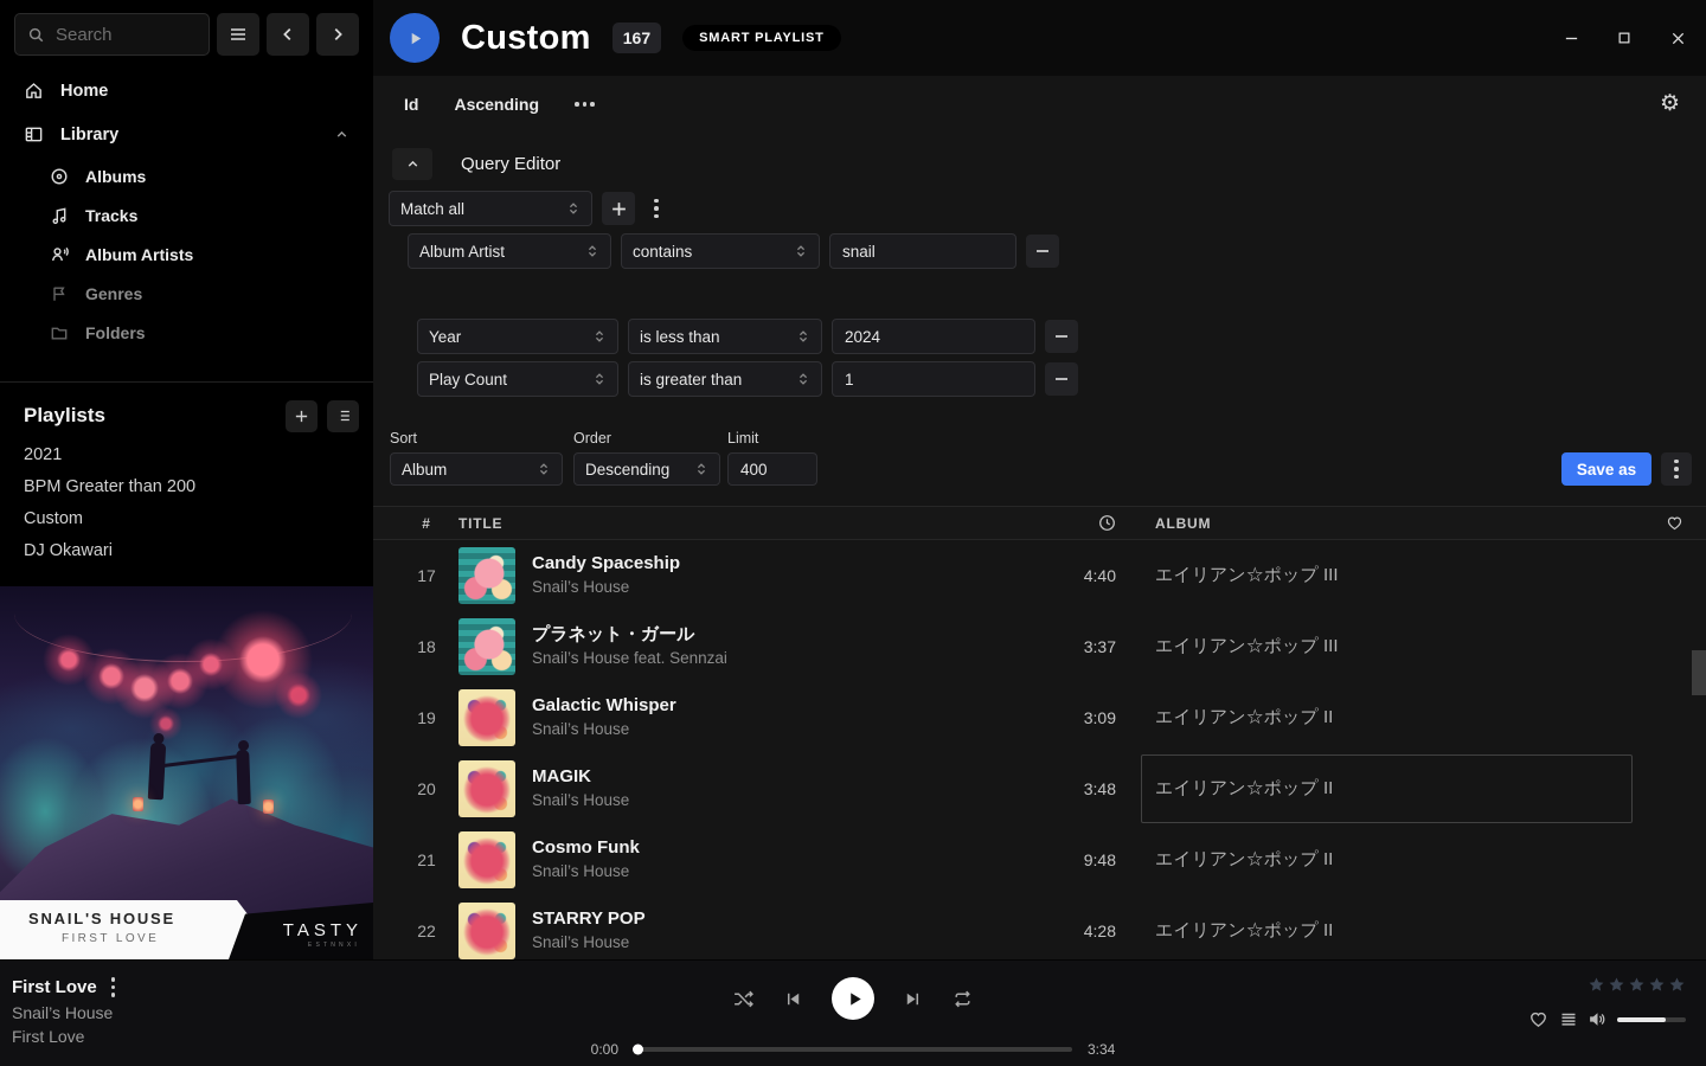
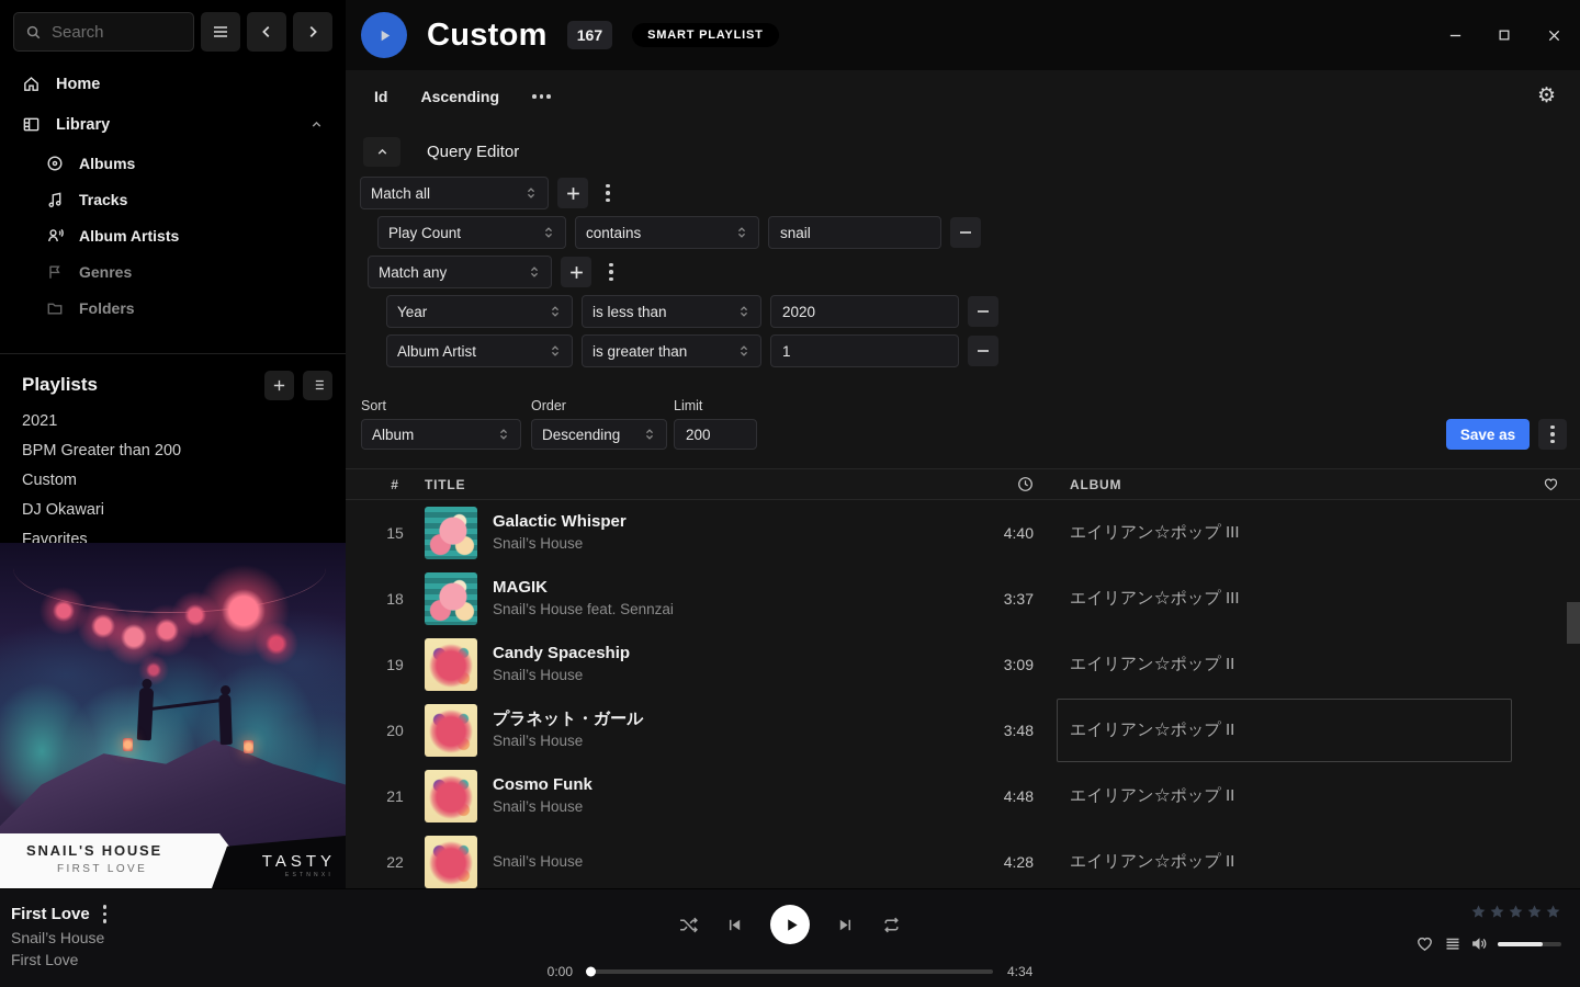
  Search
  Home
  Library
  Albums
  Tracks
  Album Artists
  Genres
  Folders
  Playlists
  2021
  BPM Greater than 200
  Custom
  DJ Okawari
+ Favorites
  SNAIL'S HOUSE
  FIRST LOVE
  TASTY
  Custom
  167
  SMART PLAYLIST
  Id
  Ascending
  ⚙
  Query Editor
  Match all
- Album Artist
+ Play Count
  contains
  snail
+ Match any
  Year
  is less than
- 2024
+ 2020
- Play Count
+ Album Artist
  is greater than
  1
  Sort
  Order
  Limit
  Album
  Descending
- 400
+ 200
  Save as
  #
  TITLE
  ALBUM
- 17
+ 15
- Candy Spaceship
+ Galactic Whisper
  Snail’s House
  4:40
  エイリアン☆ポップ III
  18
- プラネット・ガール
+ MAGIK
  Snail’s House feat. Sennzai
  3:37
  エイリアン☆ポップ III
  19
- Galactic Whisper
+ Candy Spaceship
  Snail’s House
  3:09
  エイリアン☆ポップ II
  20
- MAGIK
+ プラネット・ガール
  Snail’s House
  3:48
  エイリアン☆ポップ II
  21
  Cosmo Funk
  Snail’s House
- 9:48
+ 4:48
  エイリアン☆ポップ II
  22
- STARRY POP
  Snail’s House
  4:28
  エイリアン☆ポップ II
  First Love
  Snail’s House
  First Love
  0:00
- 3:34
+ 4:34
